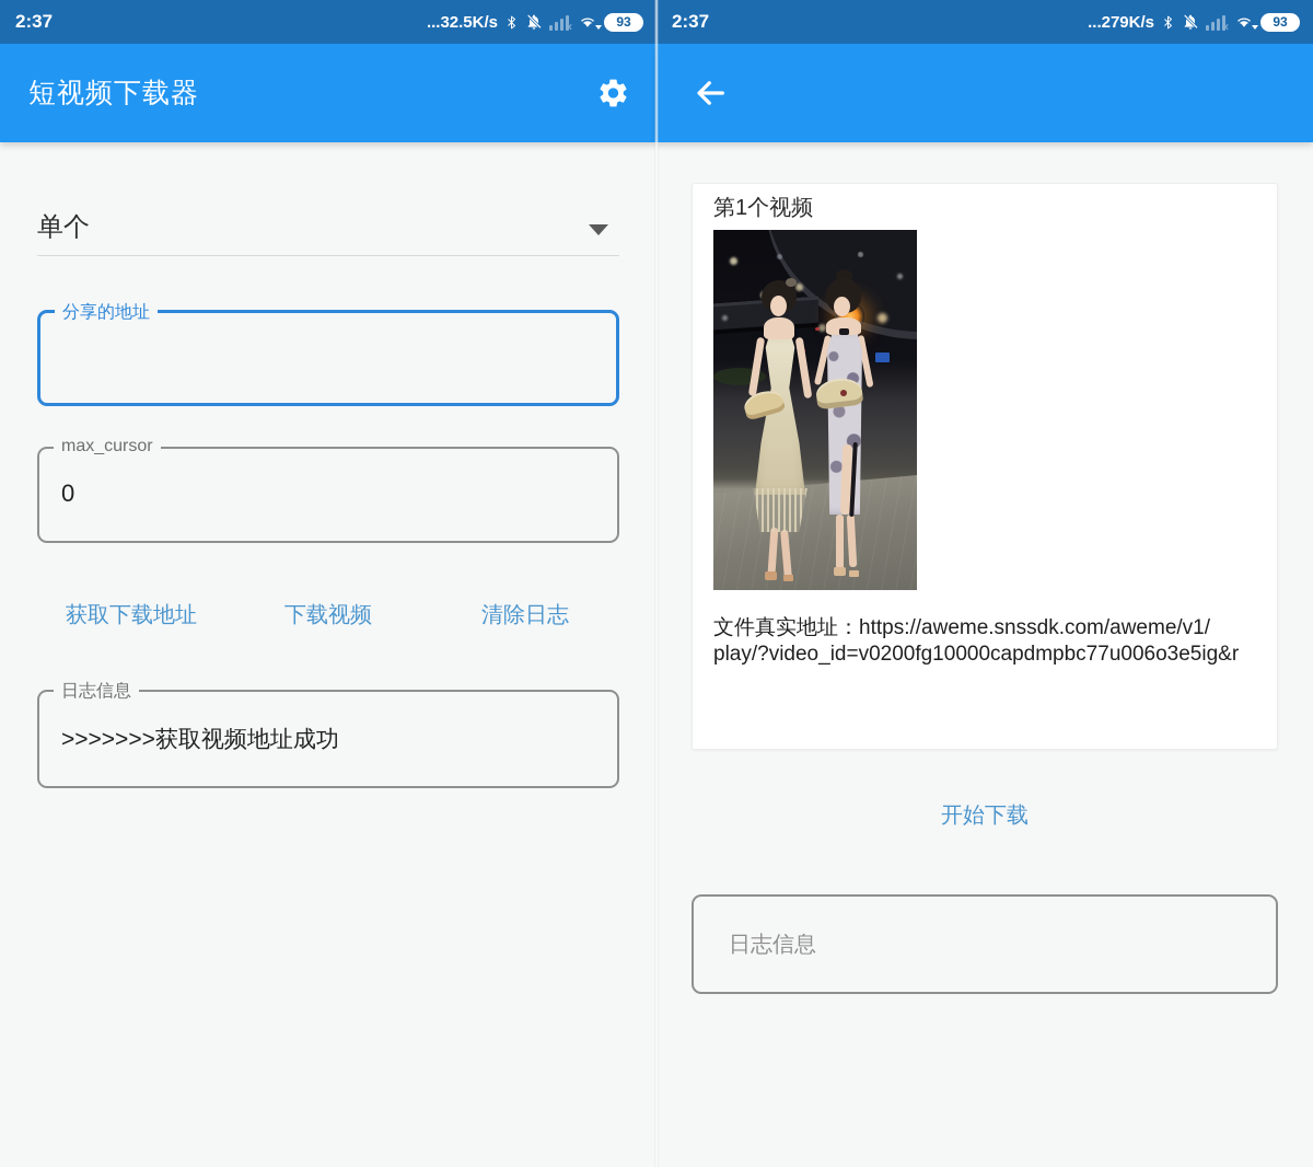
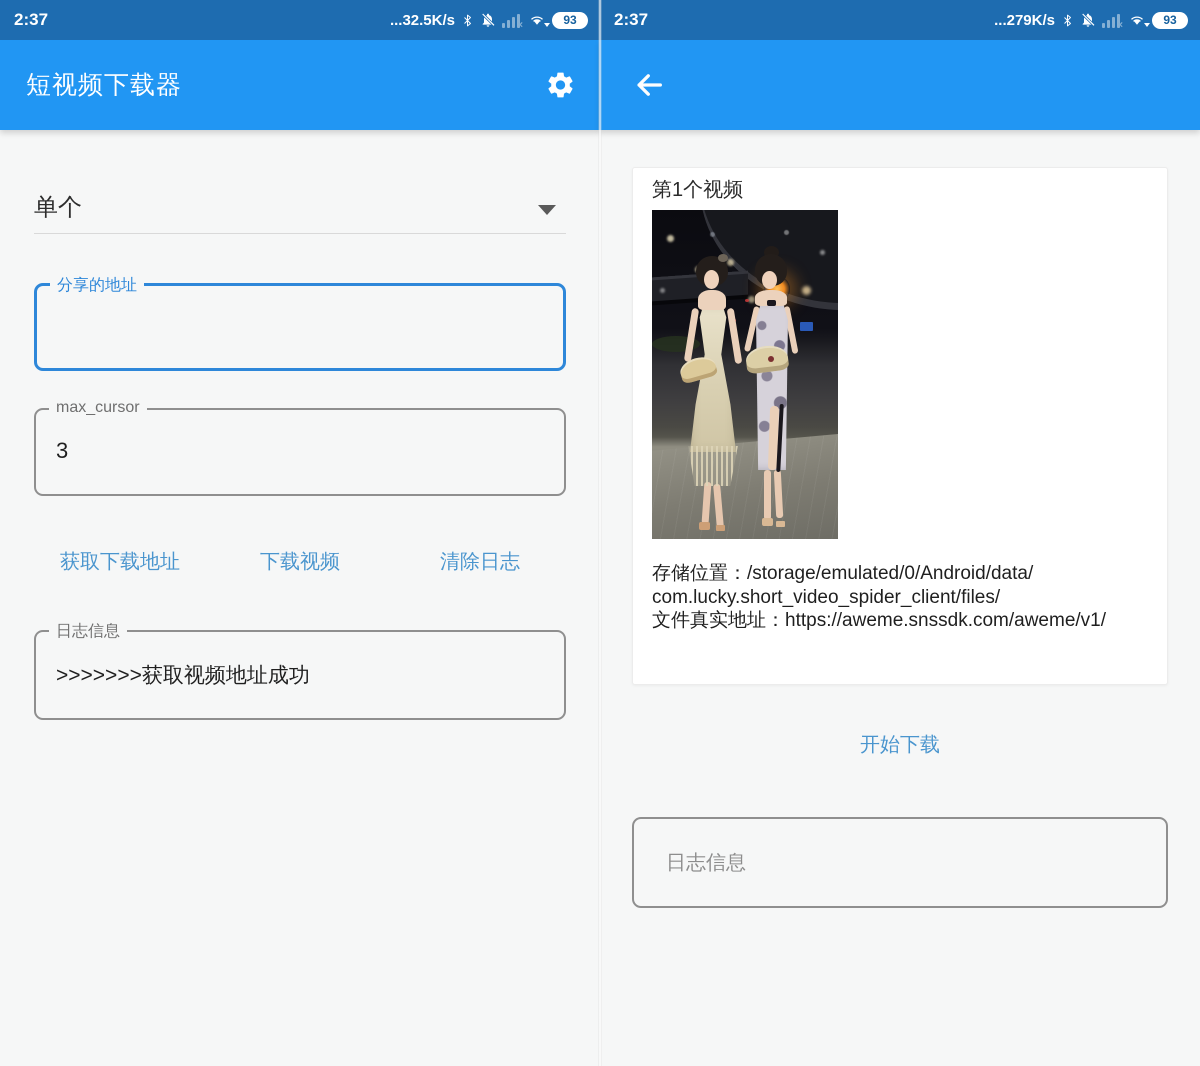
  2:37
  ...32.5K/s
  ×
  93
  短视频下载器
  单个
  分享的地址
  max_cursor
- 0
+ 3
  获取下载地址
  下载视频
  清除日志
  日志信息
  >>>>>>>获取视频地址成功
  2:37
  ...279K/s
  ×
  93
  第1个视频
+ 存储位置：/storage/emulated/0/Android/data/
+ com.lucky.short_video_spider_client/files/
  文件真实地址：https://aweme.snssdk.com/aweme/v1/
- play/?video_id=v0200fg10000capdmpbc77u006o3e5ig&r
  开始下载
  日志信息
